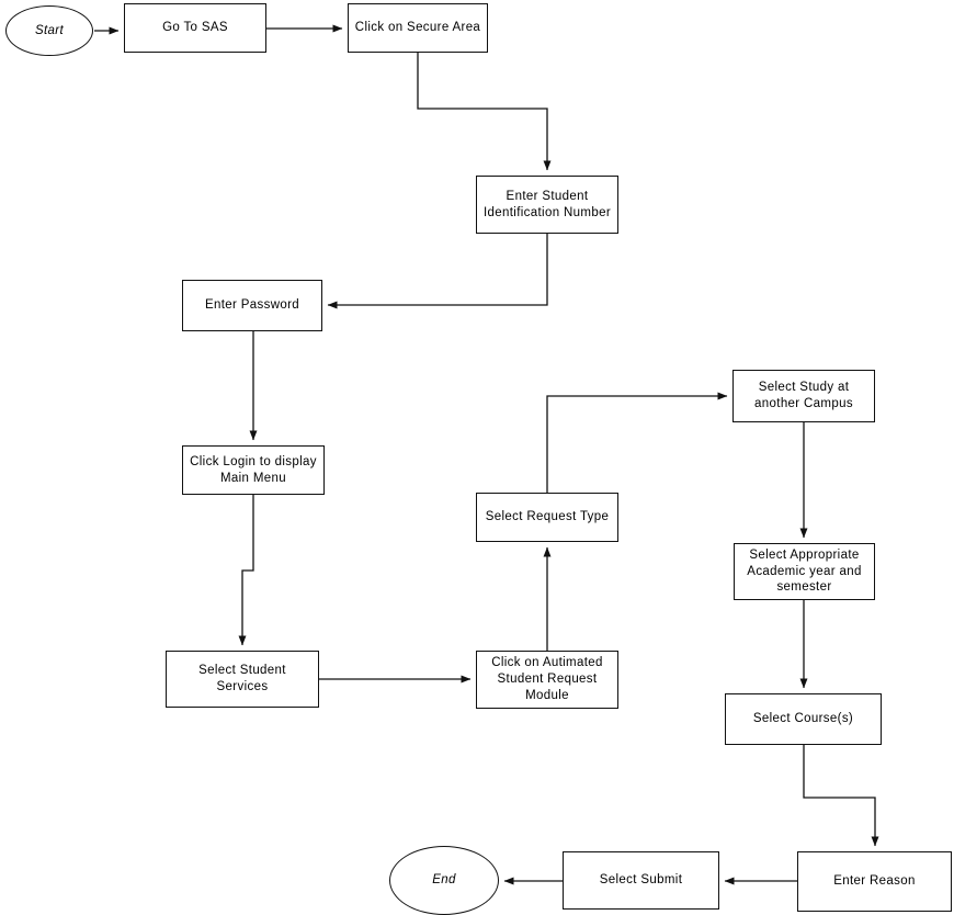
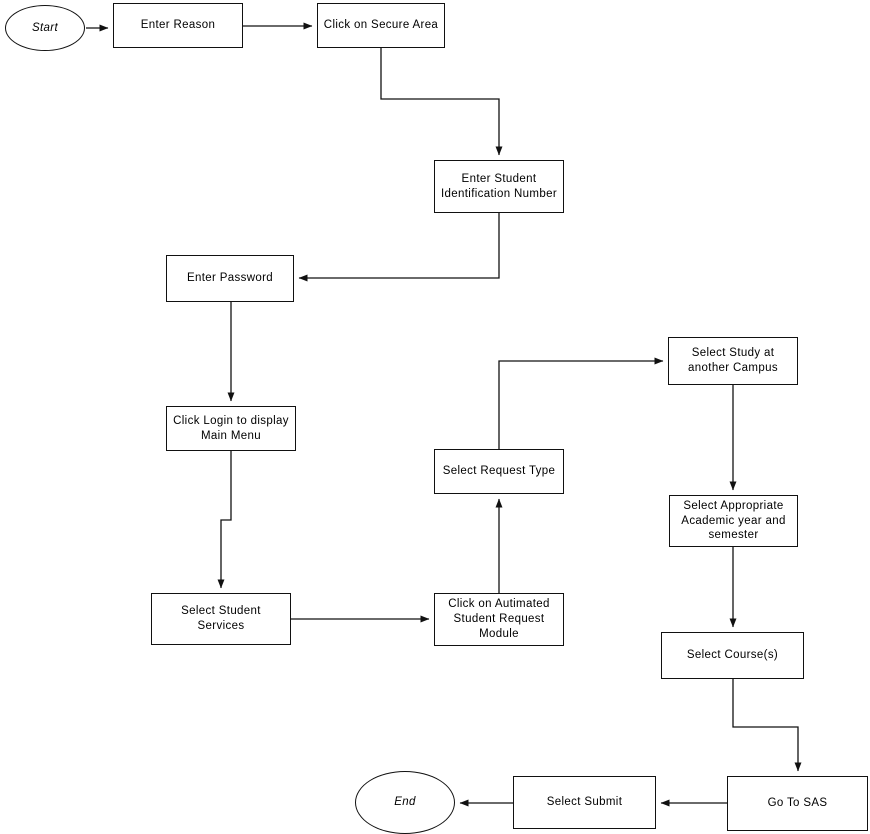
  Start
- Go To SAS
+ Enter Reason
  Click on Secure Area
  Enter Student
  Identification Number
  Enter Password
  Click Login to display
  Main Menu
  Select Student
  Services
  Click on Autimated
  Student Request
  Module
  Select Request Type
  Select Study at
  another Campus
  Select Appropriate
  Academic year and
  semester
  Select Course(s)
- Enter Reason
+ Go To SAS
  Select Submit
  End
